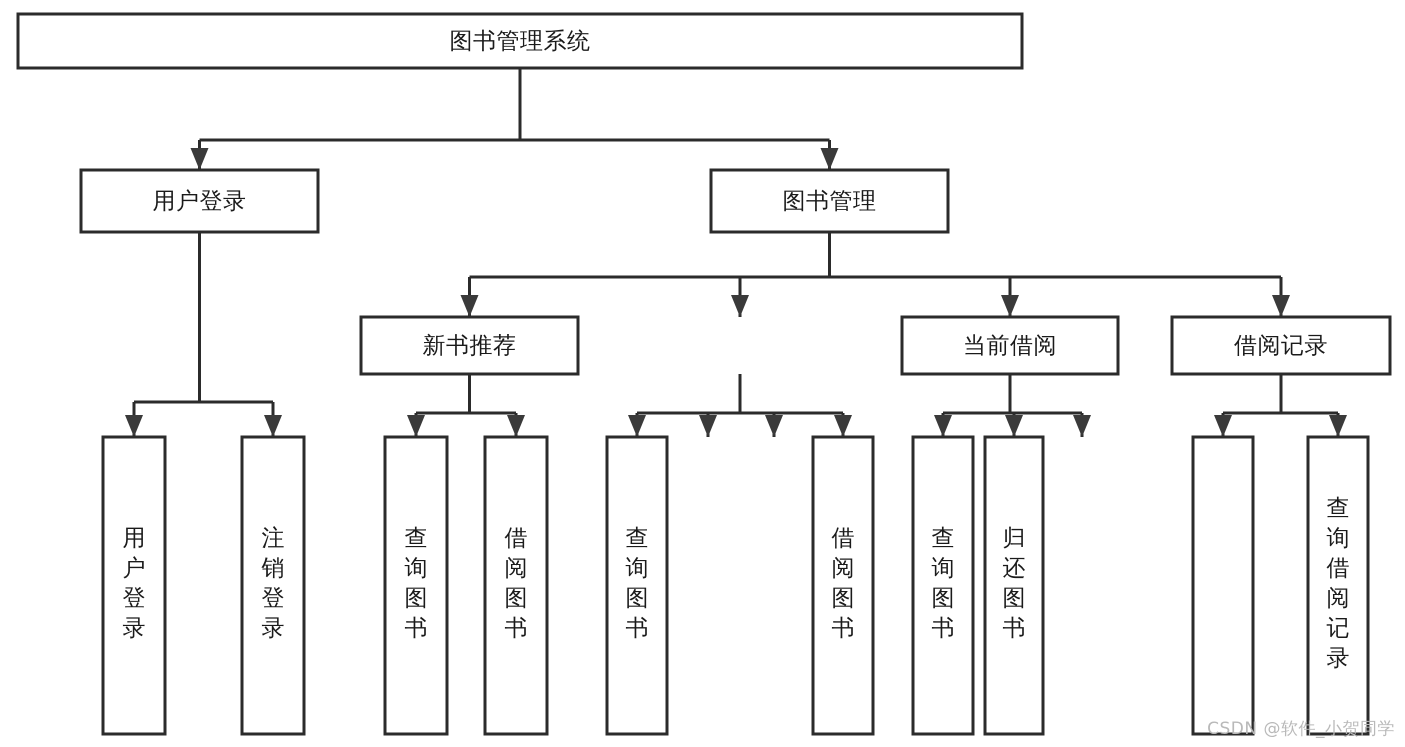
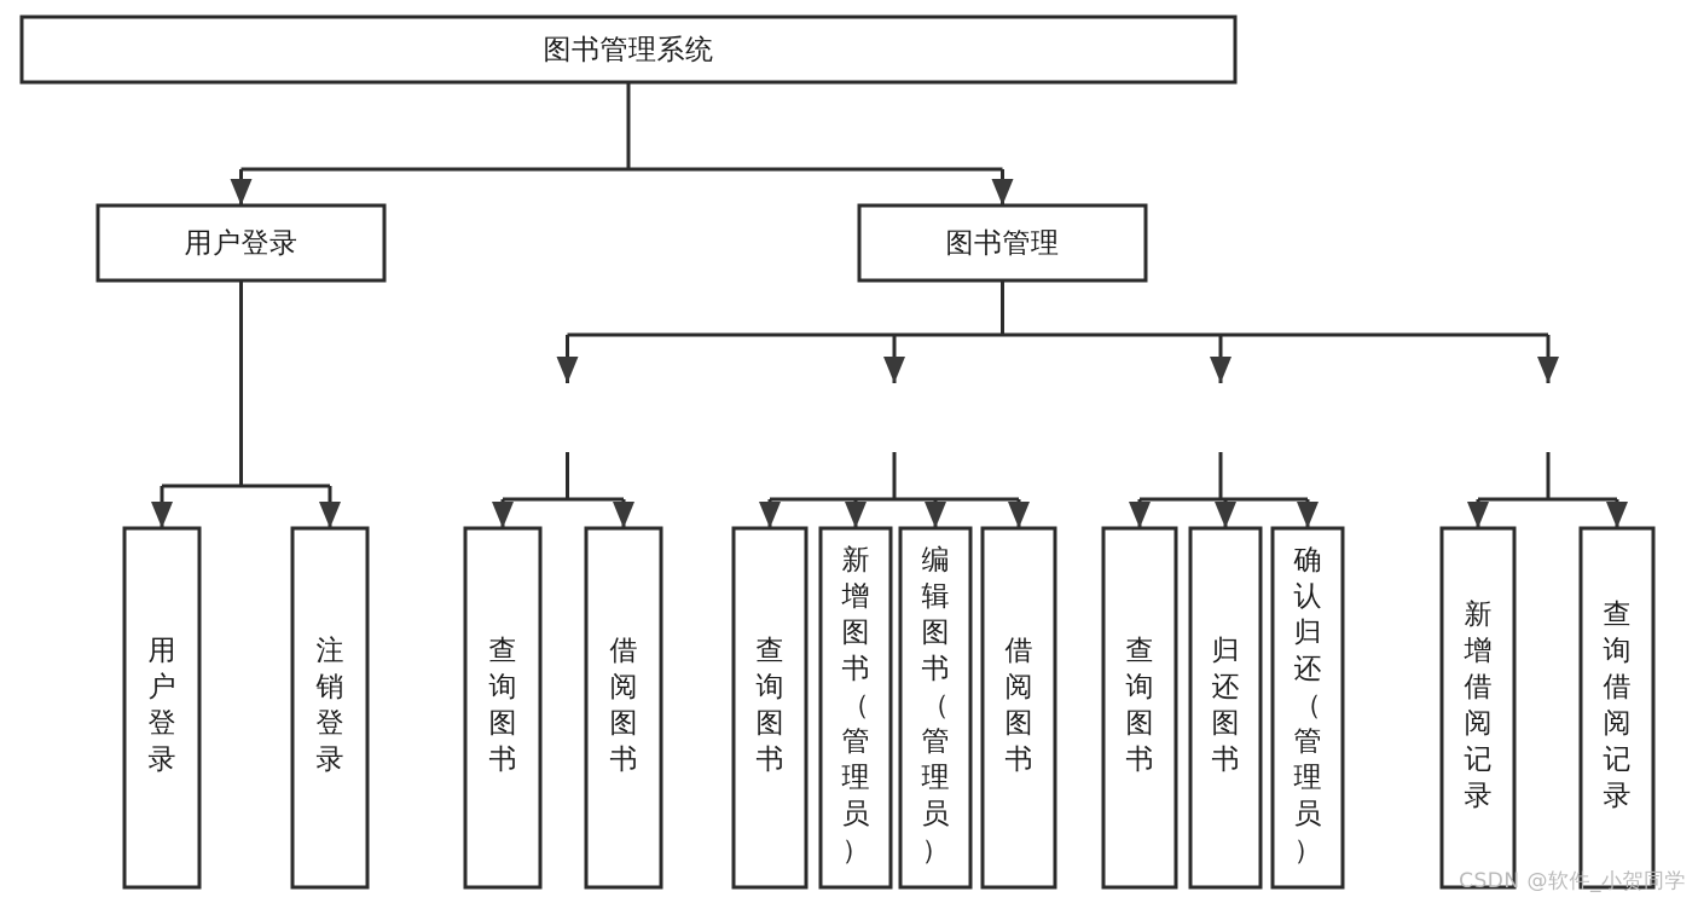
  图书管理系统
  用户登录
  图书管理
- 新书推荐
- 当前借阅
- 借阅记录
  用户登录
  注销登录
  查询图书
  借阅图书
  查询图书
+ 新增图书（管理员）
+ 编辑图书（管理员）
  借阅图书
  查询图书
  归还图书
+ 确认归还（管理员）
+ 新增借阅记录
  查询借阅记录
  CSDN @软件_小贺同学
